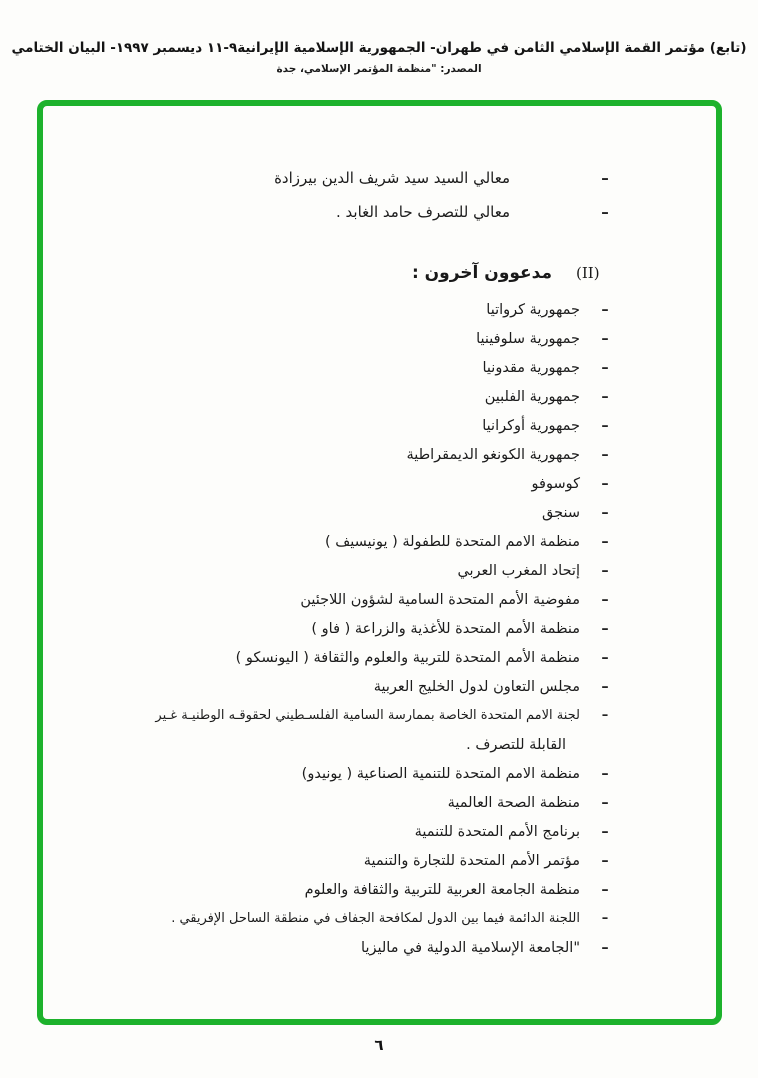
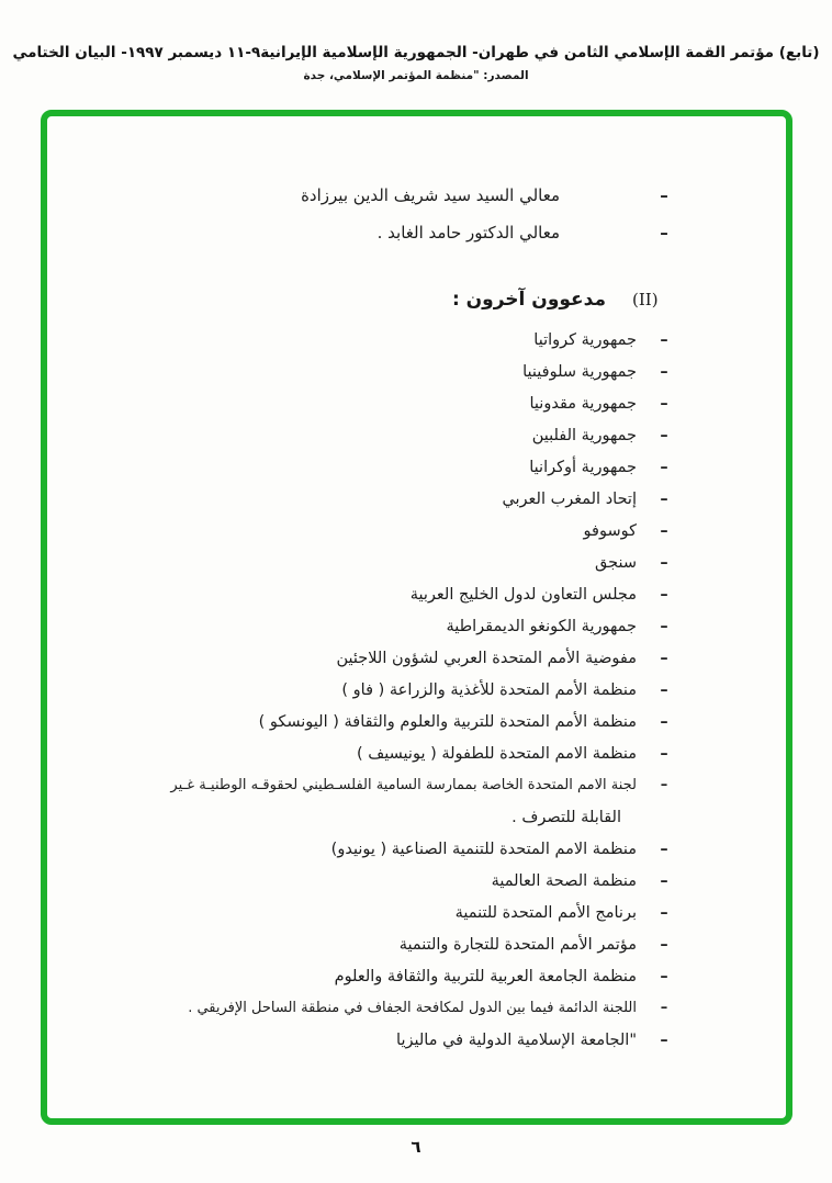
  (تابع) مؤتمر القمة الإسلامي الثامن في طهران- الجمهورية الإسلامية الإيرانية٩-١١ ديسمبر ١٩٩٧- البيان الختامي
  المصدر: "منظمة المؤتمر الإسلامي، جدة
  –
  معالي السيد سيد شريف الدين بيرزادة
  –
- معالي للتصرف حامد الغابد .
+ معالي الدكتور حامد الغابد .
  (II)
  مدعوون آخرون :
  –
  جمهورية كرواتيا
  –
  جمهورية سلوفينيا
  –
  جمهورية مقدونيا
  –
  جمهورية الفلبين
  –
  جمهورية أوكرانيا
  –
- جمهورية الكونغو الديمقراطية
+ إتحاد المغرب العربي
  –
  كوسوفو
  –
  سنجق
  –
- منظمة الامم المتحدة للطفولة ( يونيسيف )
+ مجلس التعاون لدول الخليج العربية
  –
- إتحاد المغرب العربي
+ جمهورية الكونغو الديمقراطية
  –
- مفوضية الأمم المتحدة السامية لشؤون اللاجئين
+ مفوضية الأمم المتحدة العربي لشؤون اللاجئين
  –
  منظمة الأمم المتحدة للأغذية والزراعة ( فاو )
  –
  منظمة الأمم المتحدة للتربية والعلوم والثقافة ( اليونسكو )
  –
- مجلس التعاون لدول الخليج العربية
+ منظمة الامم المتحدة للطفولة ( يونيسيف )
  –
  لجنة الامم المتحدة الخاصة بممارسة السامية الفلسـطيني لحقوقـه الوطنيـة غـير
  القابلة للتصرف .
  –
  منظمة الامم المتحدة للتنمية الصناعية ( يونيدو)
  –
  منظمة الصحة العالمية
  –
  برنامج الأمم المتحدة للتنمية
  –
  مؤتمر الأمم المتحدة للتجارة والتنمية
  –
  منظمة الجامعة العربية للتربية والثقافة والعلوم
  –
  اللجنة الدائمة فيما بين الدول لمكافحة الجفاف في منطقة الساحل الإفريقي .
  –
  "الجامعة الإسلامية الدولية في ماليزيا
  ٦
